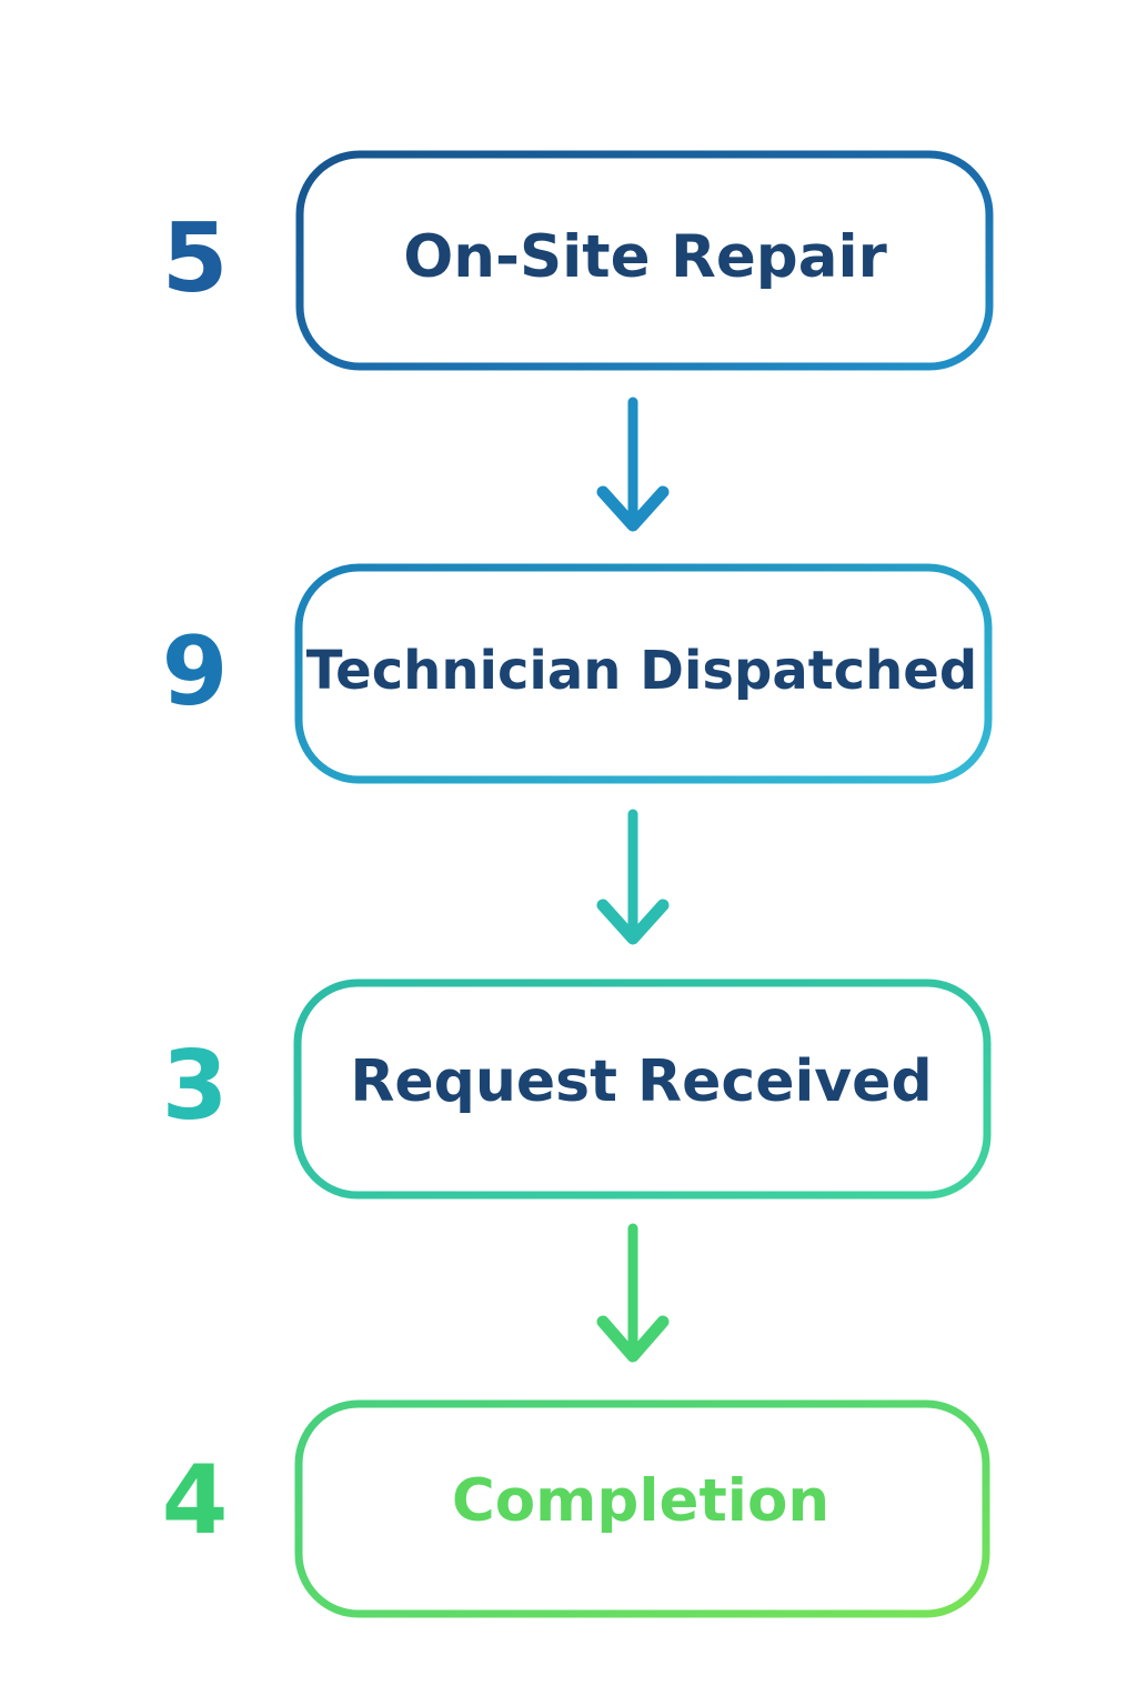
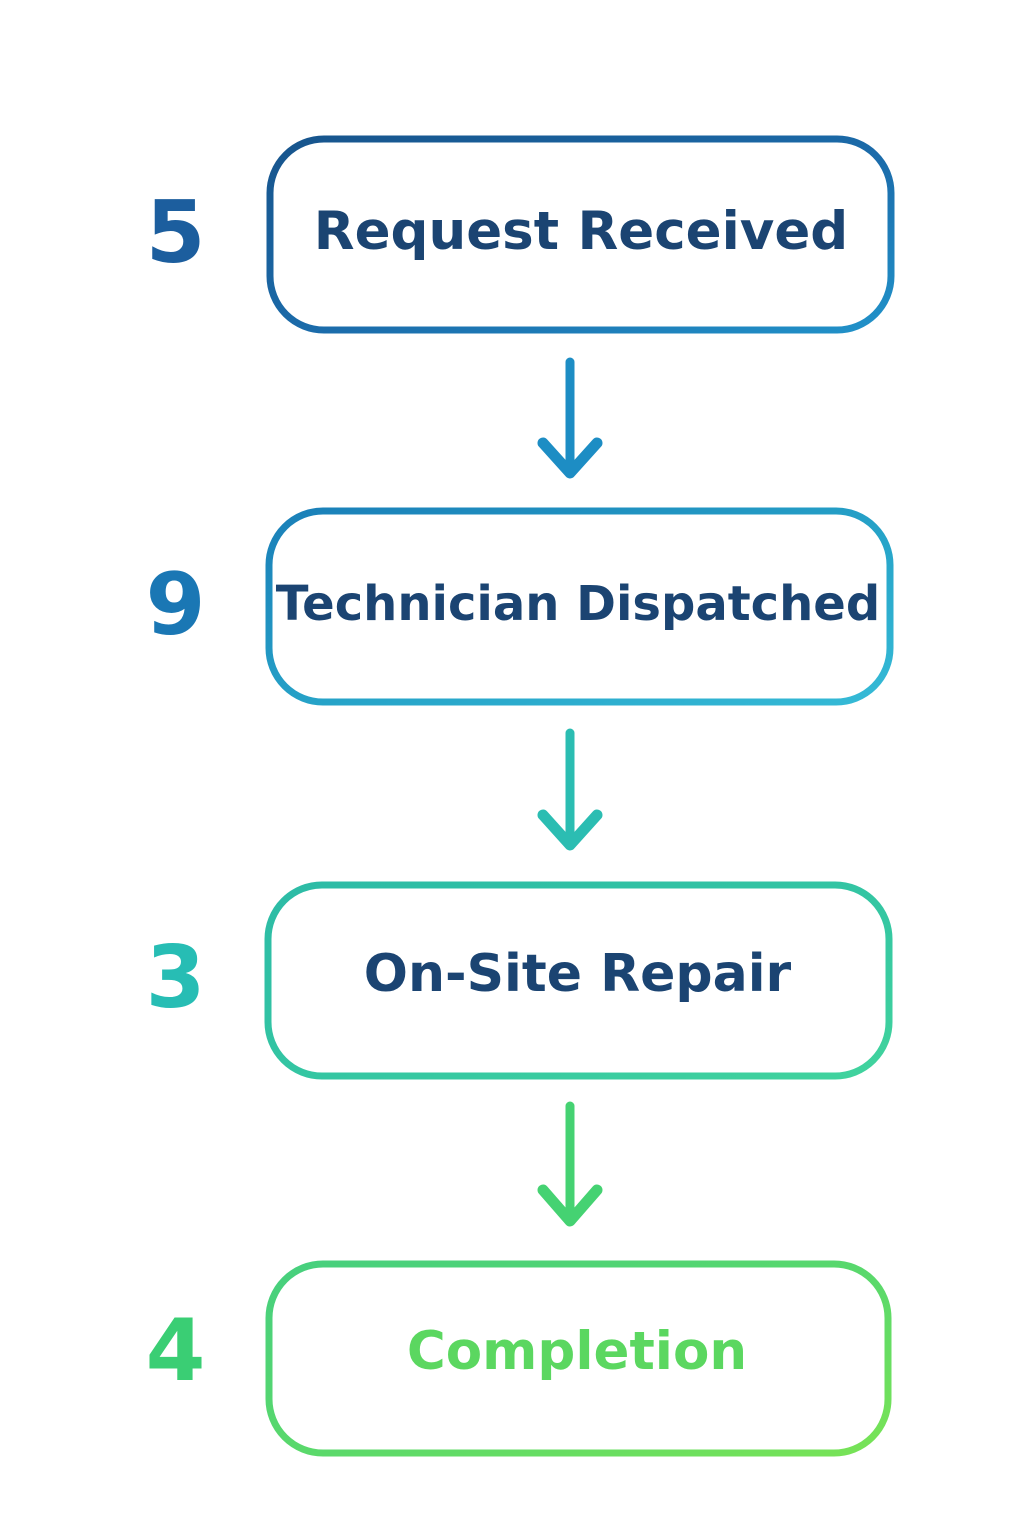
  5
  9
  3
  4
- On-Site Repair
+ Request Received
  Technician Dispatched
- Request Received
+ On-Site Repair
  Completion
